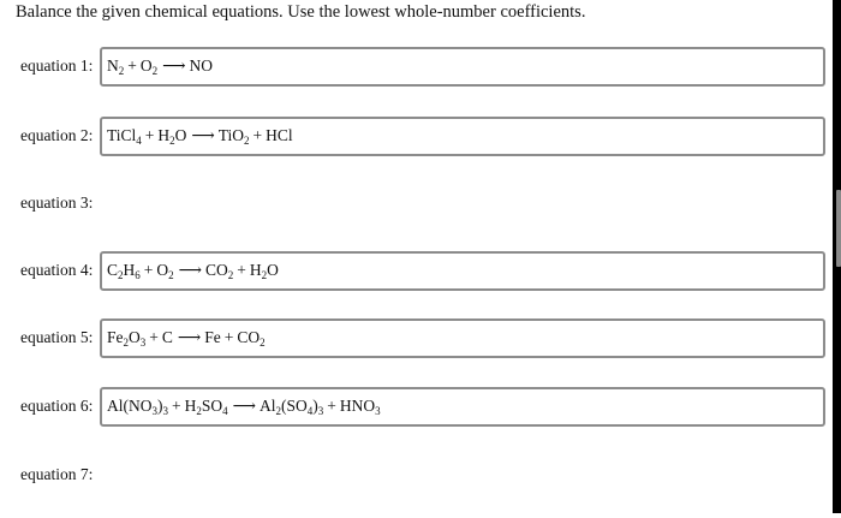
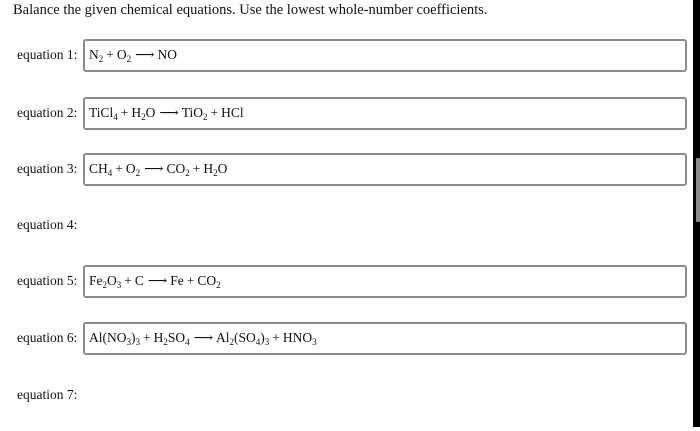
  Balance the given chemical equations. Use the lowest whole-number coefficients.
  equation 1:
  N2 + O2 ⟶ NO
  equation 2:
  TiCl4 + H2O ⟶ TiO2 + HCl
  equation 3:
+ CH4 + O2 ⟶ CO2 + H2O
  equation 4:
- C2H6 + O2 ⟶ CO2 + H2O
  equation 5:
  Fe2O3 + C ⟶ Fe + CO2
  equation 6:
  Al(NO3)3 + H2SO4 ⟶ Al2(SO4)3 + HNO3
  equation 7:
